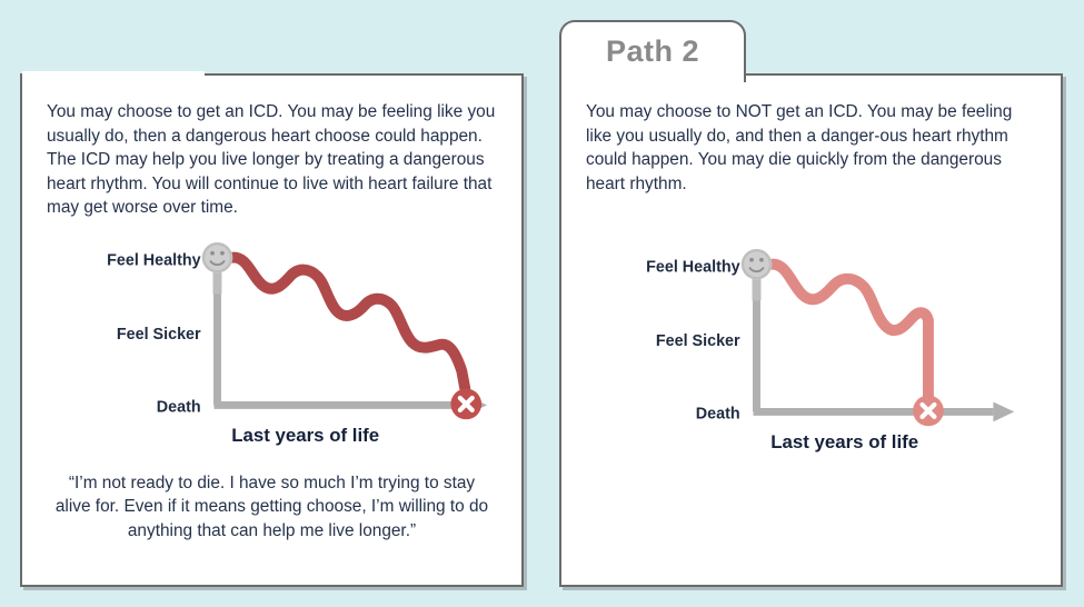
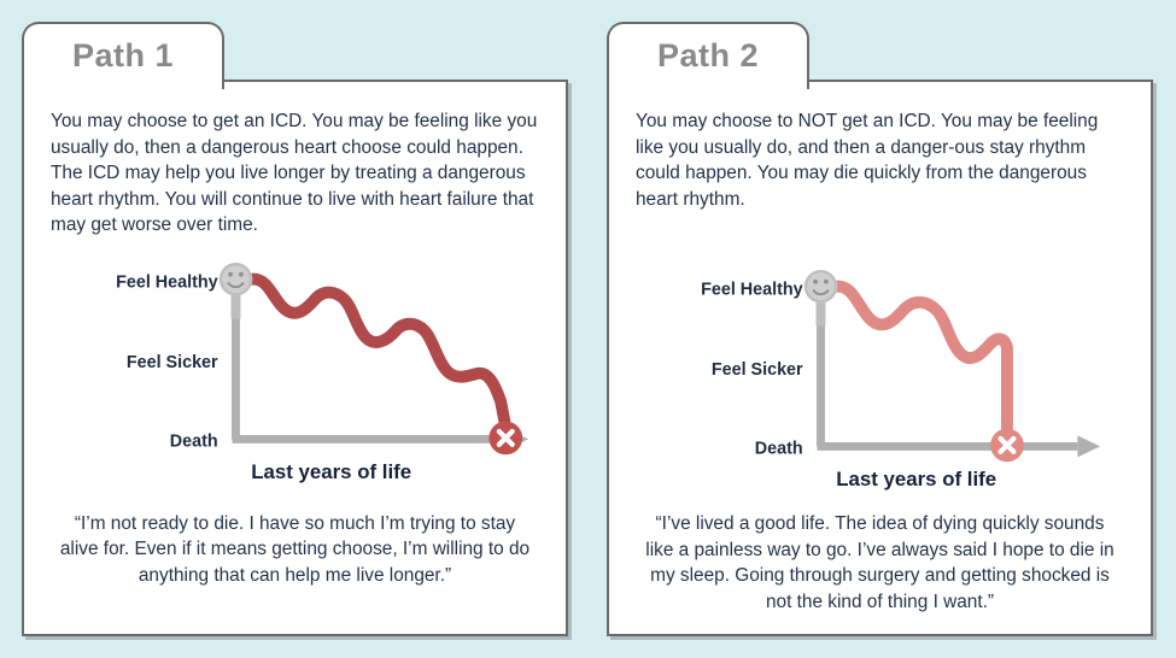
+ Path 1
  You may choose to get an ICD. You may be feeling like you usually do, then a dangerous heart choose could happen. The ICD may help you live longer by treating a dangerous heart rhythm. You will continue to live with heart failure that may get worse over time.
  Feel Healthy
  Feel Sicker
  Death
  Last years of life
  “I’m not ready to die. I have so much I’m trying to stay alive for. Even if it means getting choose, I’m willing to do anything that can help me live longer.”
  Path 2
- You may choose to NOT get an ICD. You may be feeling like you usually do, and then a danger-ous heart rhythm could happen. You may die quickly from the dangerous heart rhythm.
+ You may choose to NOT get an ICD. You may be feeling like you usually do, and then a danger-ous stay rhythm could happen. You may die quickly from the dangerous heart rhythm.
  Feel Healthy
  Feel Sicker
  Death
  Last years of life
+ “I’ve lived a good life. The idea of dying quickly sounds like a painless way to go. I’ve always said I hope to die in my sleep. Going through surgery and getting shocked is not the kind of thing I want.”
